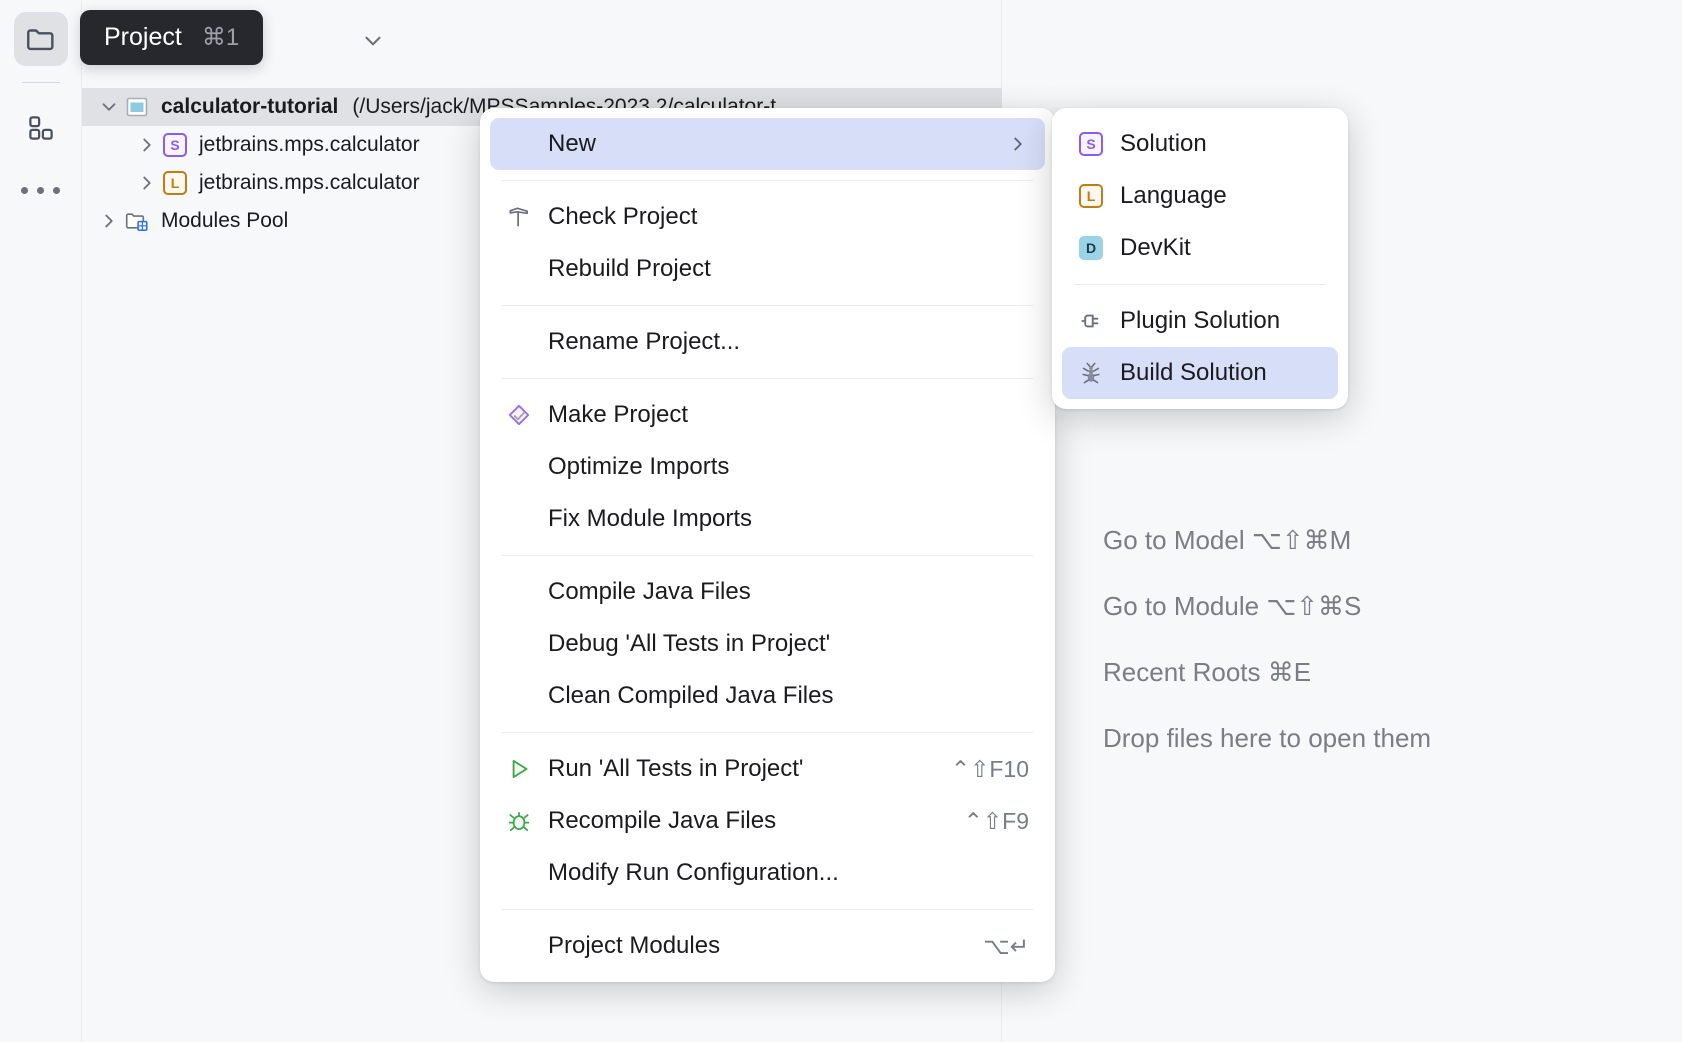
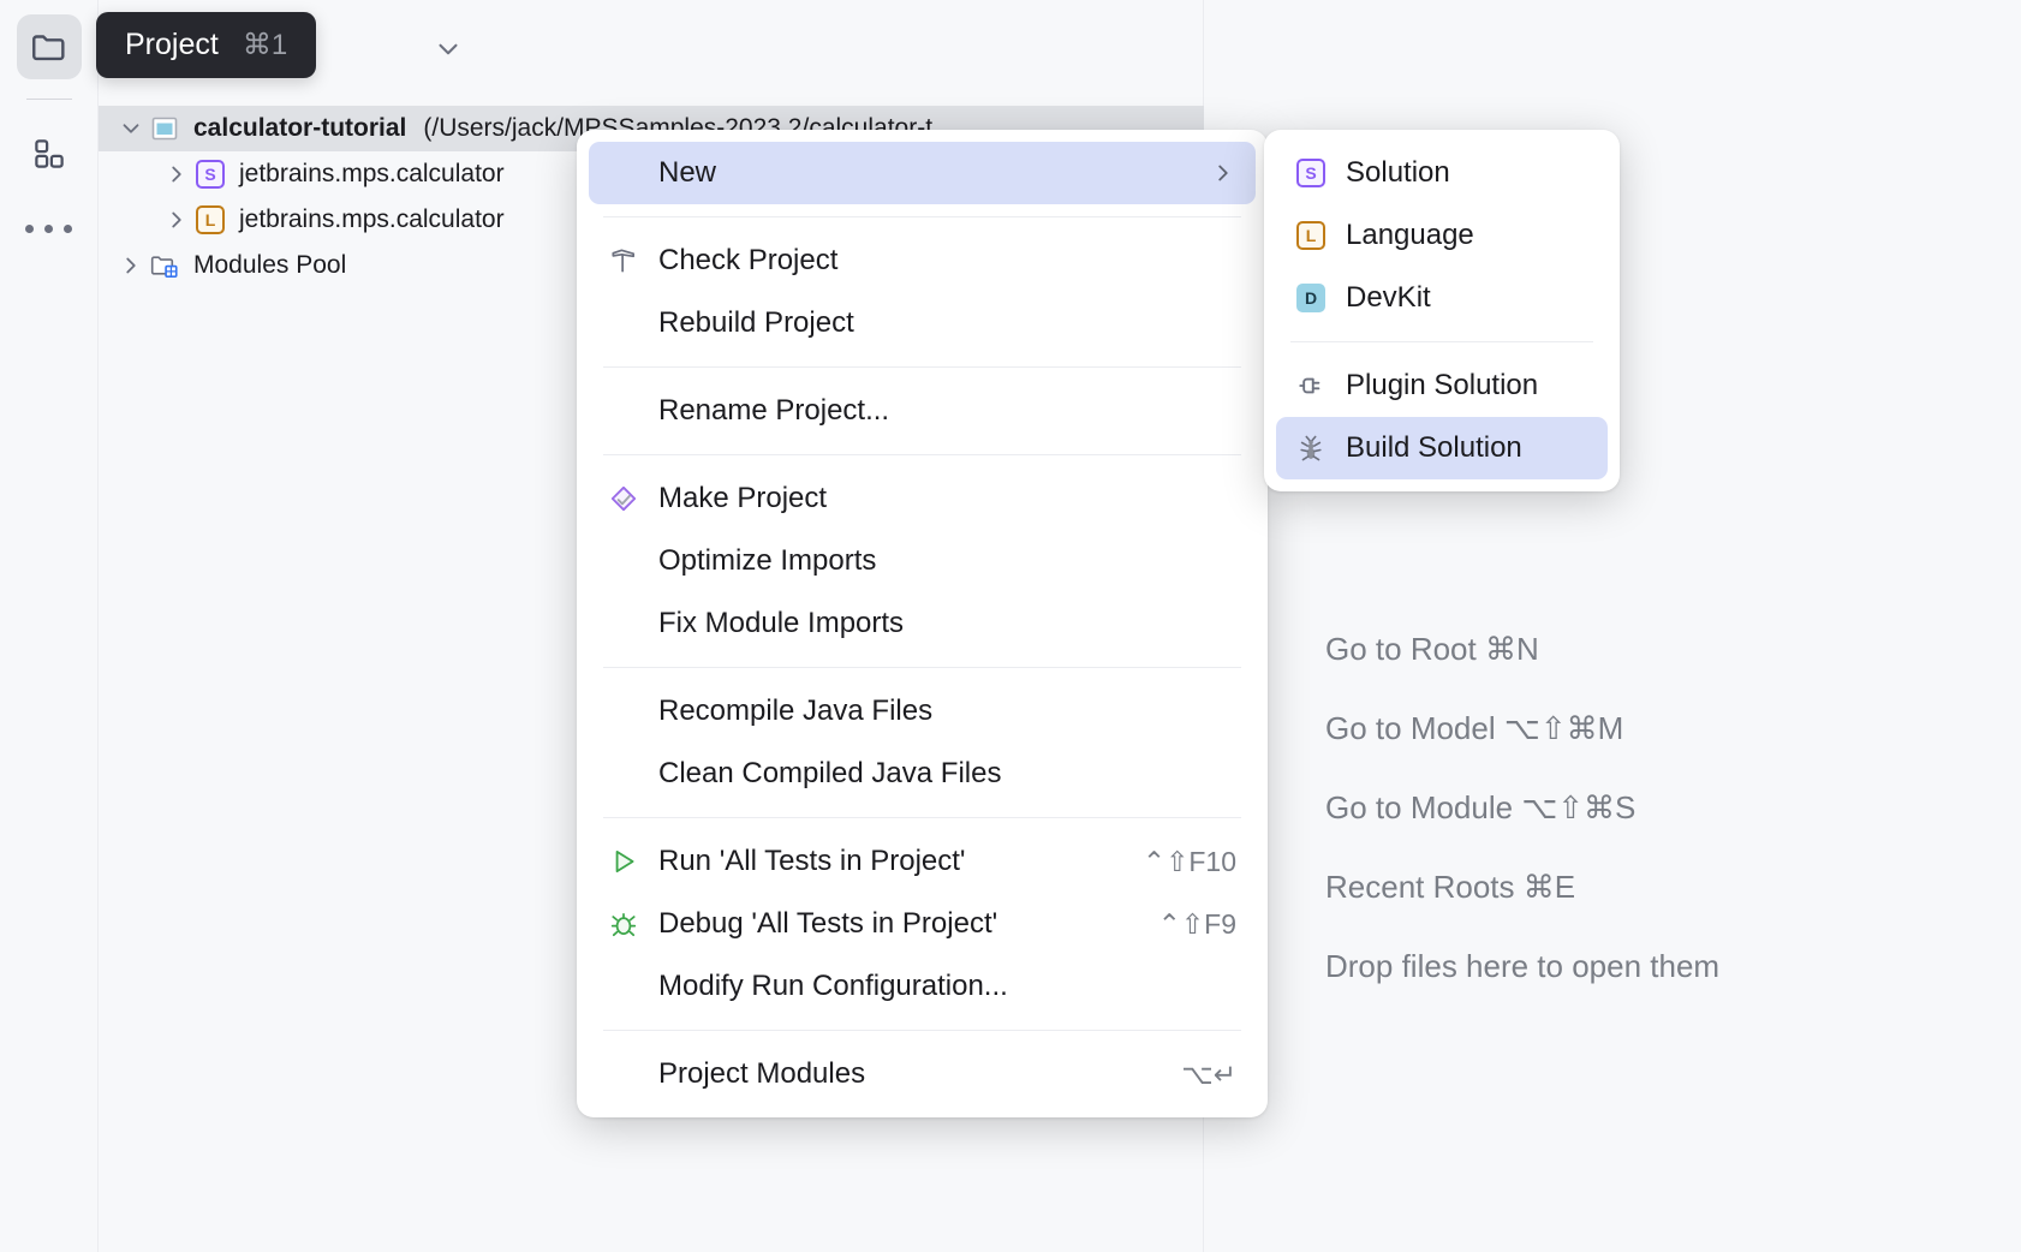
  calculator-tutorial
  (/Users/jack/MPSSamples-2023.2/calculator-t
  S
  jetbrains.mps.calculator
  L
  jetbrains.mps.calculator
  Modules Pool
+ Go to Root ⌘N
  Go to Model ⌥⇧⌘M
  Go to Module ⌥⇧⌘S
  Recent Roots ⌘E
  Drop files here to open them
  Project
  ⌘1
  New
  Check Project
  Rebuild Project
  Rename Project...
  Make Project
  Optimize Imports
  Fix Module Imports
- Compile Java Files
- Debug 'All Tests in Project'
+ Recompile Java Files
  Clean Compiled Java Files
  Run 'All Tests in Project'
  ⌃⇧F10
- Recompile Java Files
+ Debug 'All Tests in Project'
  ⌃⇧F9
  Modify Run Configuration...
  Project Modules
  ⌥↵
  S
  Solution
  L
  Language
  D
  DevKit
  Plugin Solution
  Build Solution
